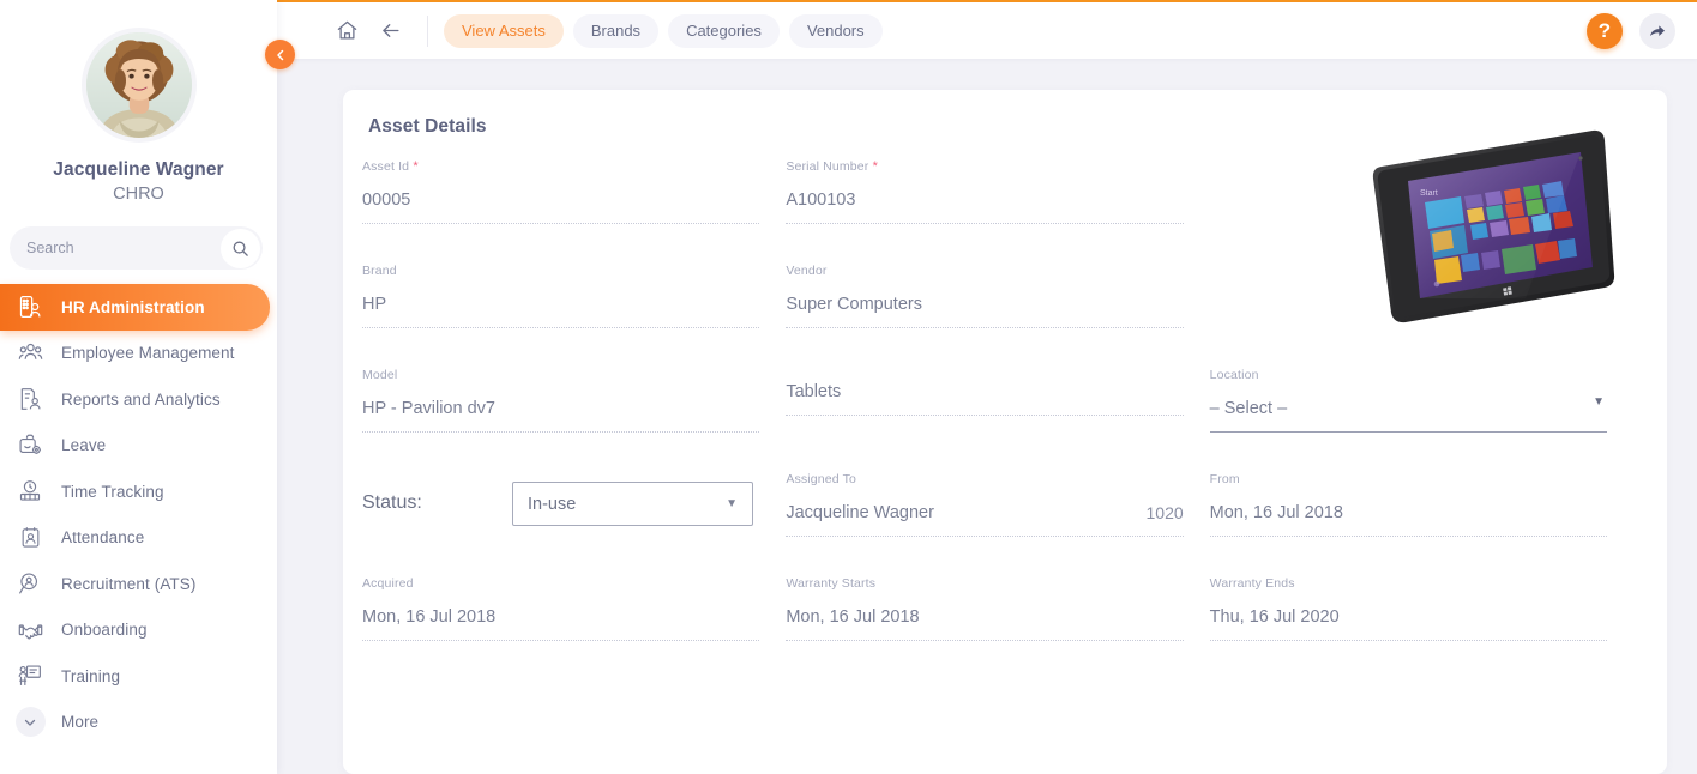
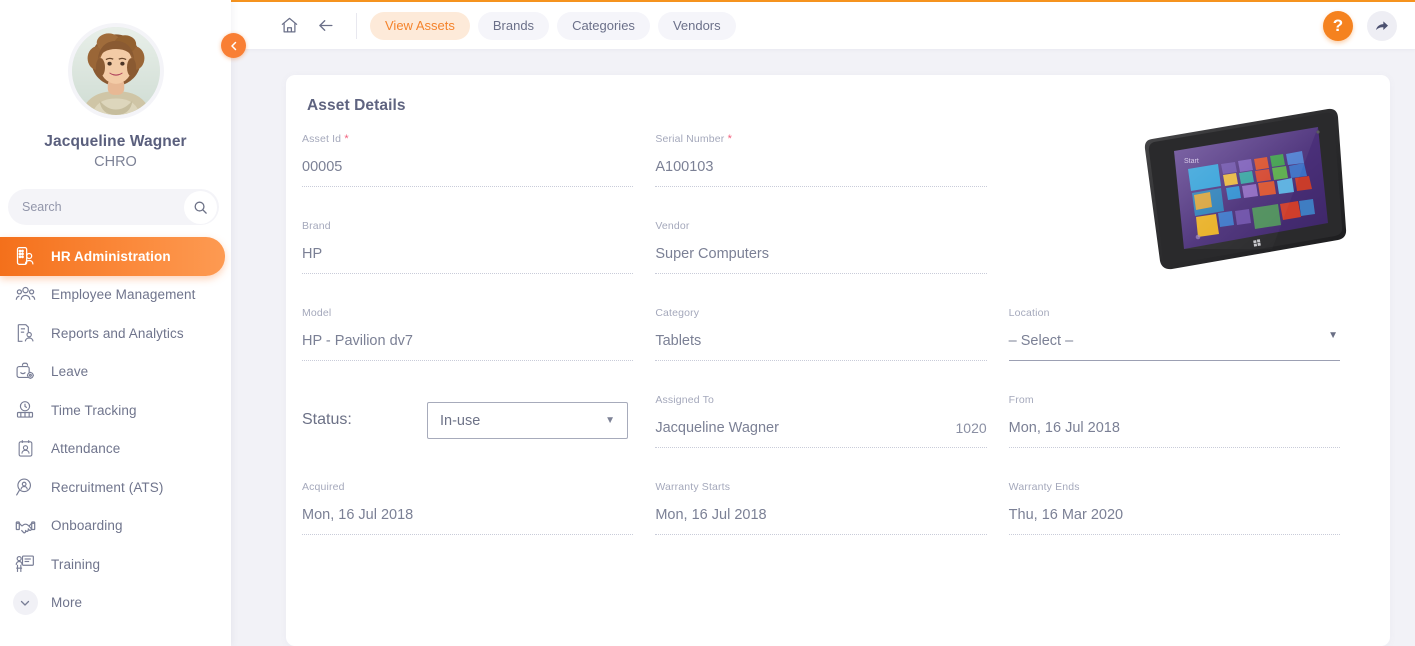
  Jacqueline Wagner
  CHRO
  Search
  HR Administration
  Employee Management
  Reports and Analytics
  Leave
  Time Tracking
  Attendance
  Recruitment (ATS)
  Onboarding
  Training
  More
  View Assets
  Brands
  Categories
  Vendors
  ?
  Asset Details
  Asset Id *
  00005
  Serial Number *
  A100103
  Brand
  HP
  Vendor
  Super Computers
  Model
  HP - Pavilion dv7
+ Category
  Tablets
  Location
  – Select –
  ▼
  Status:
  In-use
  ▼
  Assigned To
  Jacqueline Wagner
  1020
  From
  Mon, 16 Jul 2018
  Acquired
  Mon, 16 Jul 2018
  Warranty Starts
  Mon, 16 Jul 2018
  Warranty Ends
- Thu, 16 Jul 2020
+ Thu, 16 Mar 2020
